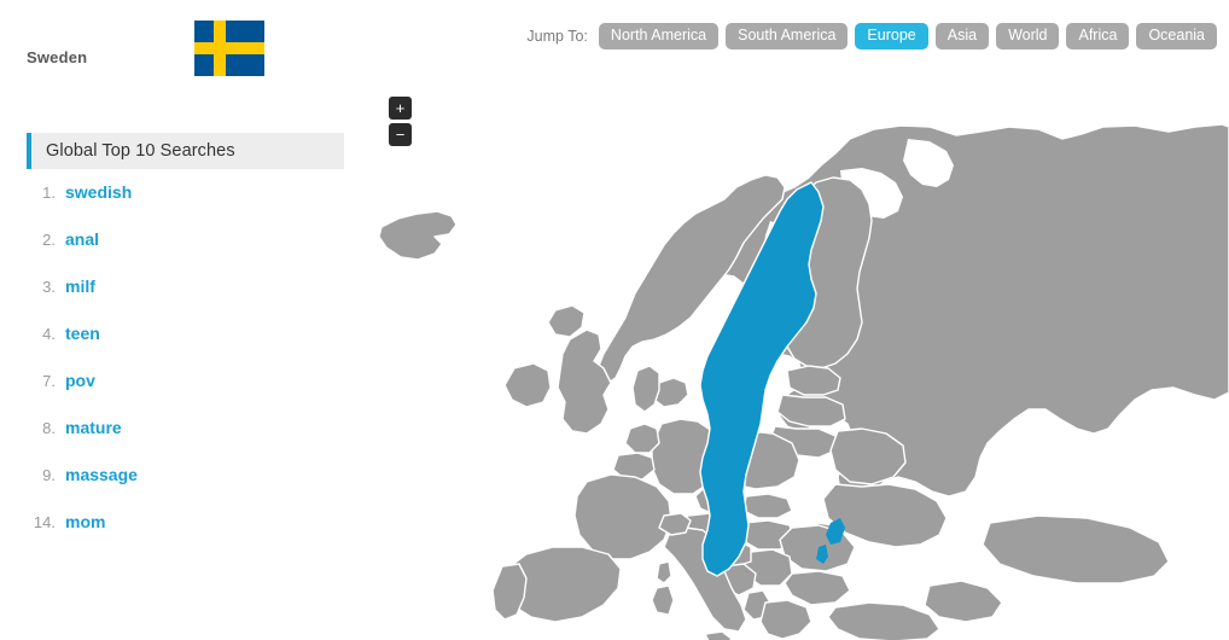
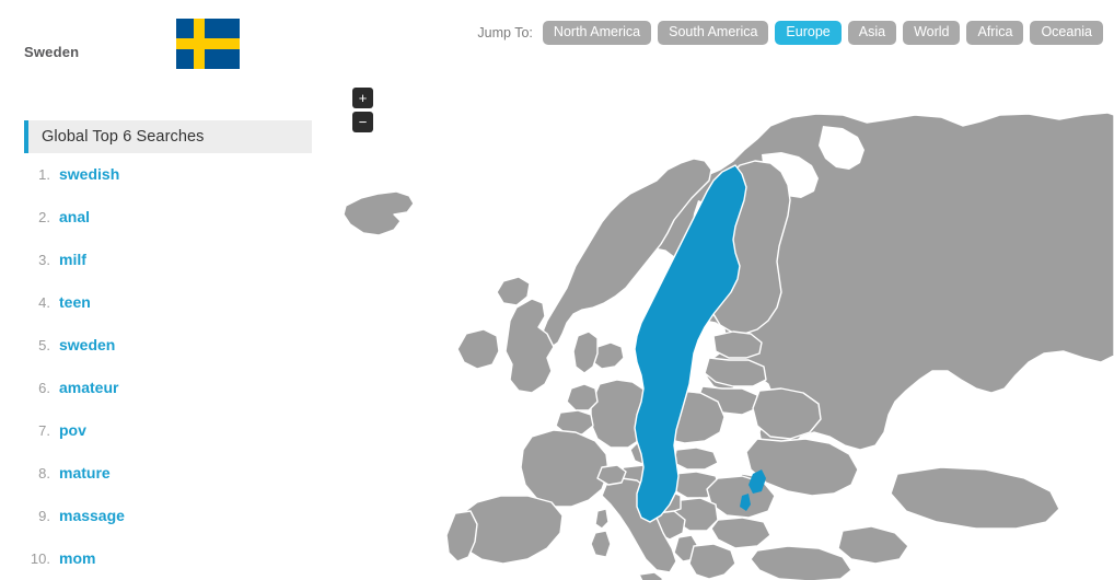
  Sweden
- Global Top 10 Searches
+ Global Top 6 Searches
  1.
  swedish
  2.
  anal
  3.
  milf
  4.
  teen
+ 5.
+ sweden
+ 6.
+ amateur
  7.
  pov
  8.
  mature
  9.
  massage
- 14.
+ 10.
  mom
  Jump To:
  North America
  South America
  Europe
  Asia
  World
  Africa
  Oceania
  +
  −
